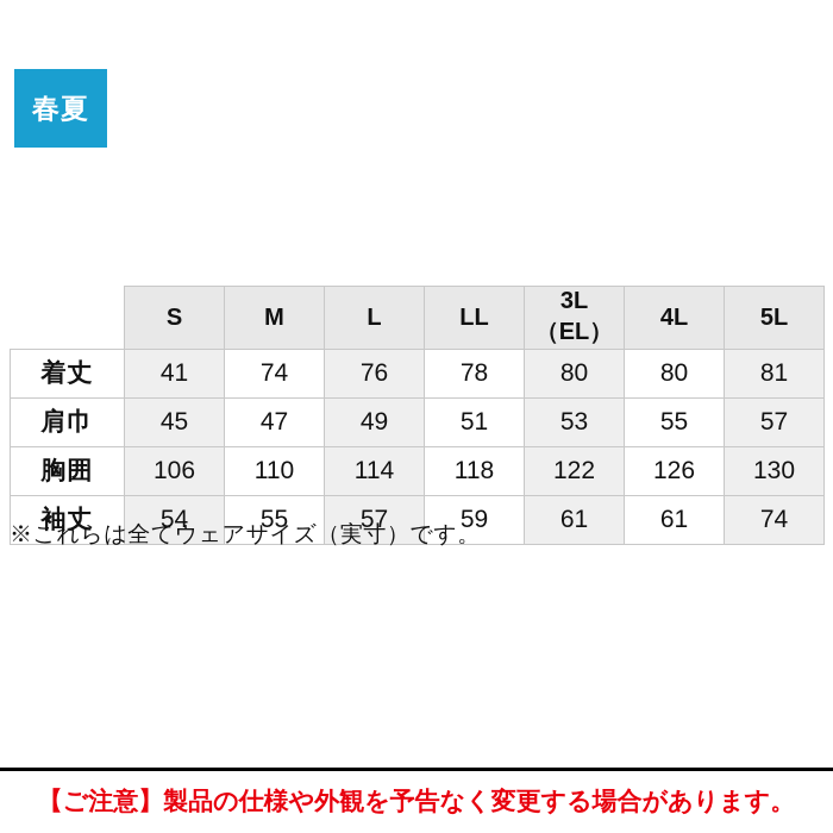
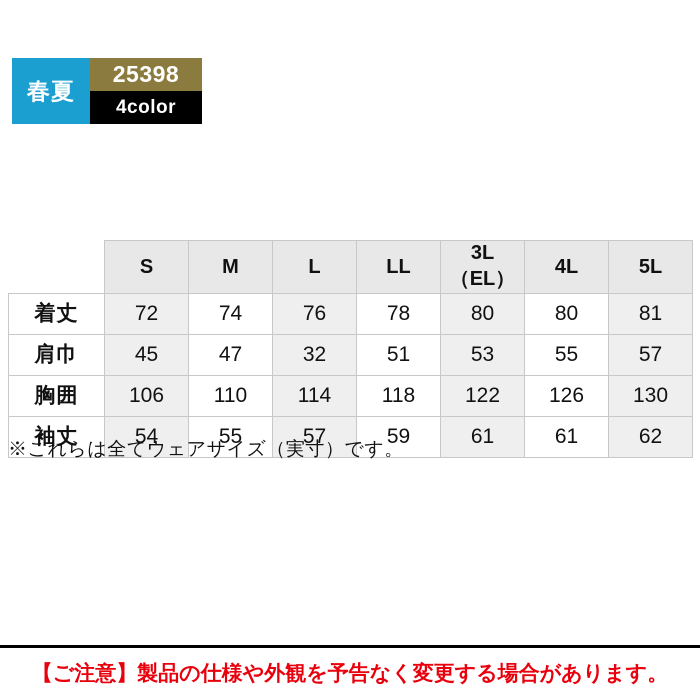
  春夏
+ 25398
+ 4color
  	S	M	L	LL	3L（EL）	4L	5L
- 着丈	41	74	76	78	80	80	81
+ 着丈	72	74	76	78	80	80	81
- 肩巾	45	47	49	51	53	55	57
+ 肩巾	45	47	32	51	53	55	57
  胸囲	106	110	114	118	122	126	130
- 袖丈	54	55	57	59	61	61	74
+ 袖丈	54	55	57	59	61	61	62
  ※これらは全てウェアサイズ（実寸）です。
  【ご注意】製品の仕様や外観を予告なく変更する場合があります。
